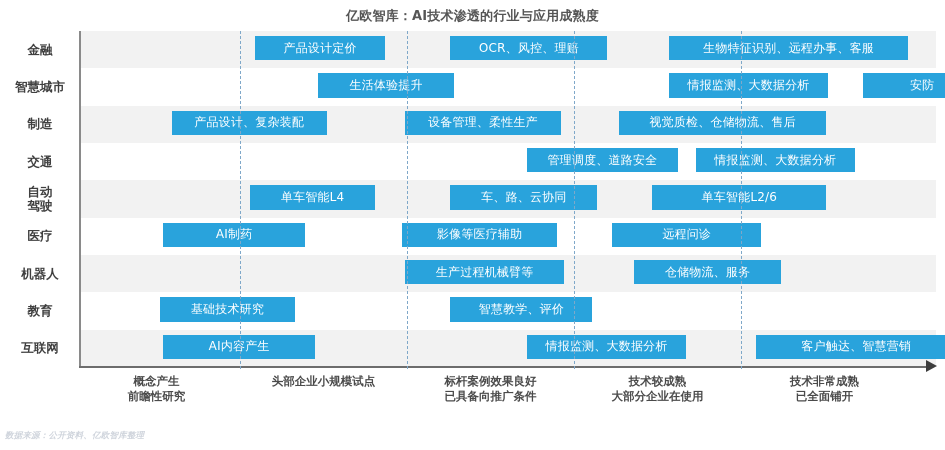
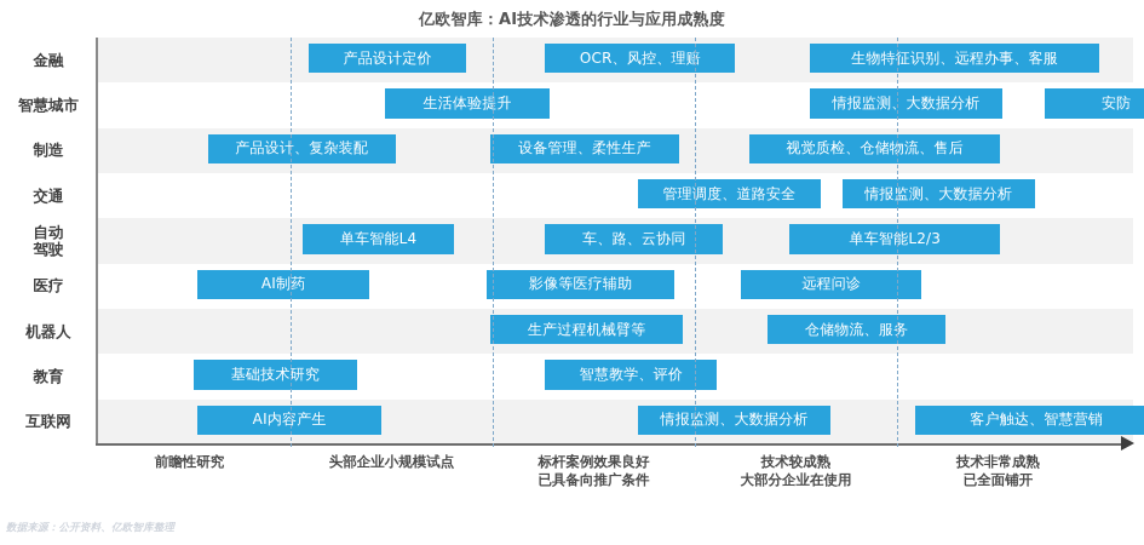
  亿欧智库：AI技术渗透的行业与应用成熟度
  金融
  智慧城市
  制造
  交通
  自动
  驾驶
  医疗
  机器人
  教育
  互联网
  产品设计定价
  OCR、风控、理赔
  生物特征识别、远程办事、客服
  生活体验提升
  情报监测、大数据分析
  安防
  产品设计、复杂装配
  设备管理、柔性生产
  视觉质检、仓储物流、售后
  管理调度、道路安全
  情报监测、大数据分析
  单车智能L4
  车、路、云协同
- 单车智能L2/6
+ 单车智能L2/3
  AI制药
  影像等医疗辅助
  远程问诊
  生产过程机械臂等
  仓储物流、服务
  基础技术研究
  智慧教学、评价
  AI内容产生
  情报监测、大数据分析
  客户触达、智慧营销
- 概念产生
  前瞻性研究
  头部企业小规模试点
  标杆案例效果良好
  已具备向推广条件
  技术较成熟
  大部分企业在使用
  技术非常成熟
  已全面铺开
  数据来源：公开资料、亿欧智库整理
